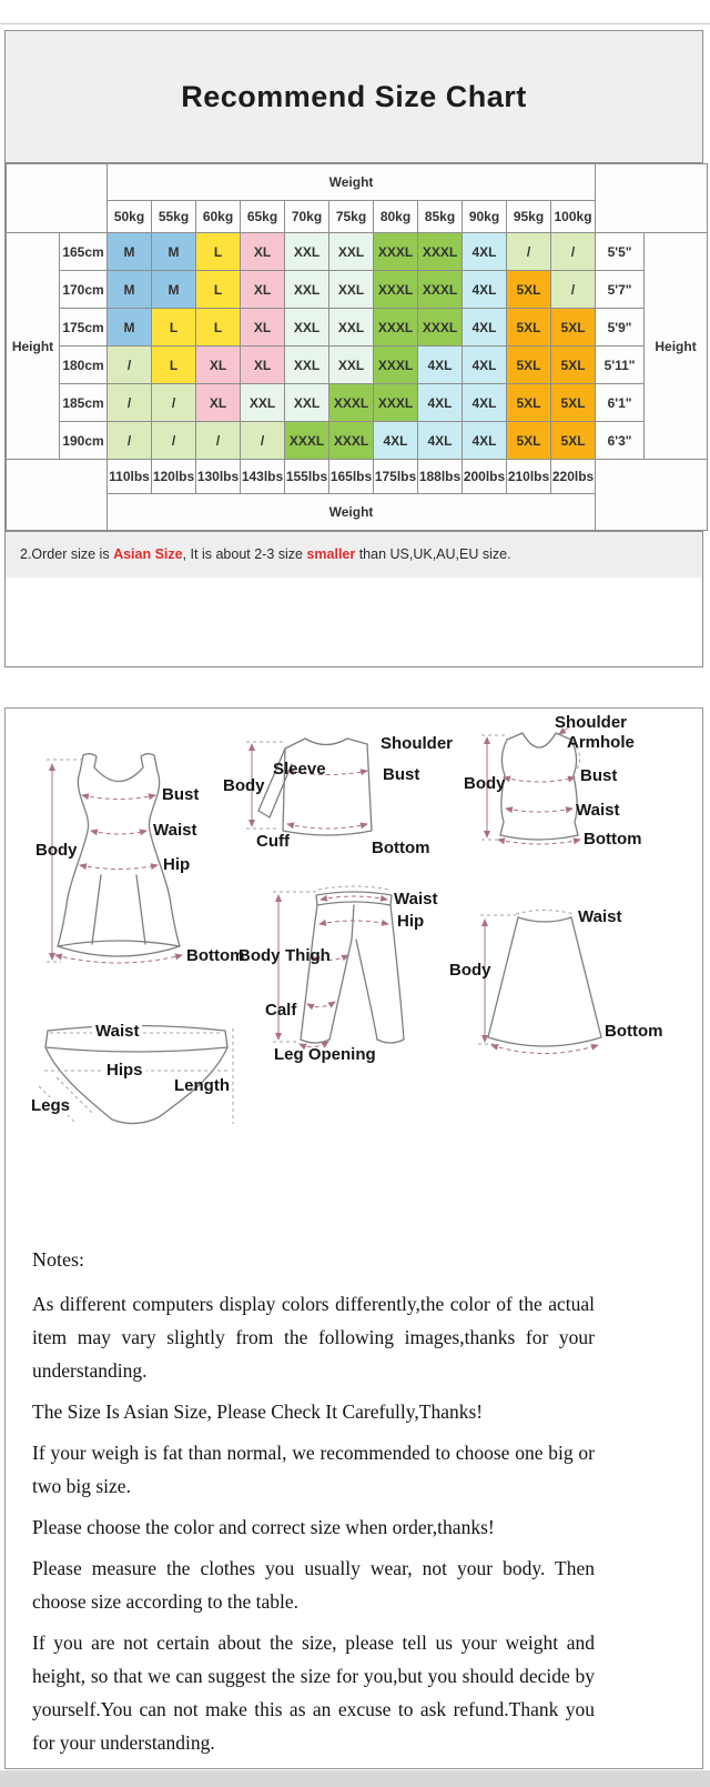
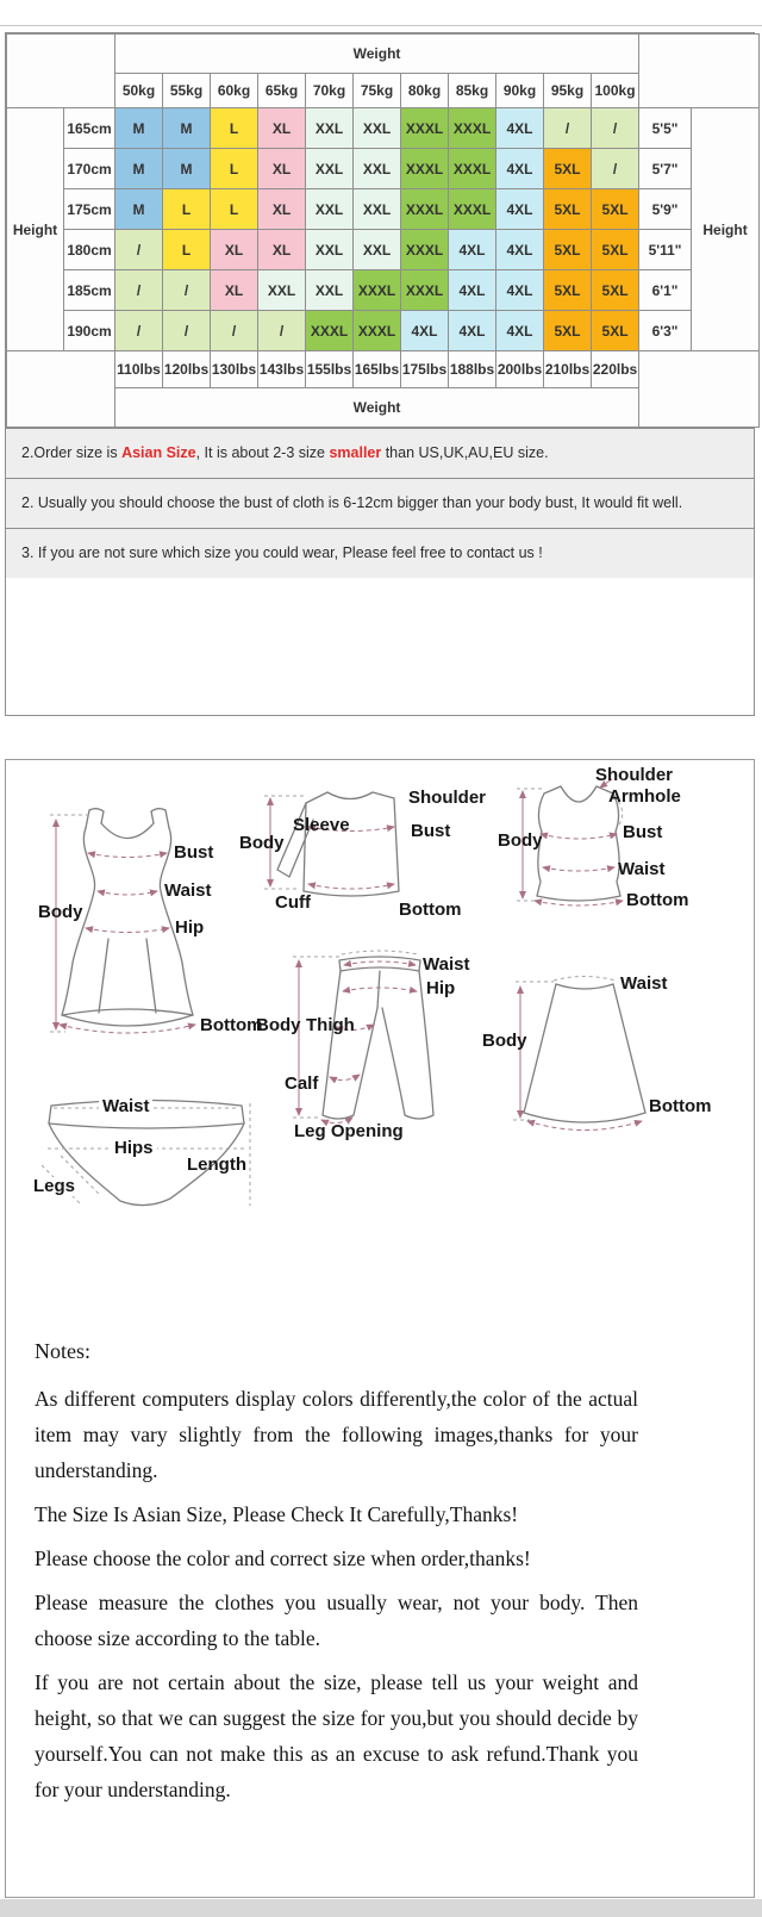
- Recommend Size Chart
  	Weight
  50kg	55kg	60kg	65kg	70kg	75kg	80kg	85kg	90kg	95kg	100kg
  Height	165cm	M	M	L	XL	XXL	XXL	XXXL	XXXL	4XL	/	/	5'5"	Height
  170cm	M	M	L	XL	XXL	XXL	XXXL	XXXL	4XL	5XL	/	5'7"
  175cm	M	L	L	XL	XXL	XXL	XXXL	XXXL	4XL	5XL	5XL	5'9"
  180cm	/	L	XL	XL	XXL	XXL	XXXL	4XL	4XL	5XL	5XL	5'11"
  185cm	/	/	XL	XXL	XXL	XXXL	XXXL	4XL	4XL	5XL	5XL	6'1"
  190cm	/	/	/	/	XXXL	XXXL	4XL	4XL	4XL	5XL	5XL	6'3"
  	110lbs	120lbs	130lbs	143lbs	155lbs	165lbs	175lbs	188lbs	200lbs	210lbs	220lbs
  Weight
  2.Order size is Asian Size, It is about 2-3 size smaller than US,UK,AU,EU size.
+ 2. Usually you should choose the bust of cloth is 6-12cm bigger than your body bust, It would fit well.
+ 3. If you are not sure which size you could wear, Please feel free to contact us !
  Body
  Bust
  Waist
  Hip
  Bottom
  Sleeve
  Shoulder
  Body
  Bust
  Cuff
  Bottom
  Shoulder
  Armhole
  Body
  Bust
  Waist
  Bottom
  Waist
  Hip
  Body
  Thigh
  Calf
  Leg Opening
  Waist
  Body
  Bottom
  Waist
  Hips
  Length
  Legs
  Notes:
  As different computers display colors differently,the color of the actual item may vary slightly from the following images,thanks for your understanding.
  The Size Is Asian Size, Please Check It Carefully,Thanks!
- If your weigh is fat than normal, we recommended to choose one big or two big size.
  Please choose the color and correct size when order,thanks!
  Please measure the clothes you usually wear, not your body. Then choose size according to the table.
  If you are not certain about the size, please tell us your weight and height, so that we can suggest the size for you,but you should decide by yourself.You can not make this as an excuse to ask refund.Thank you for your understanding.
